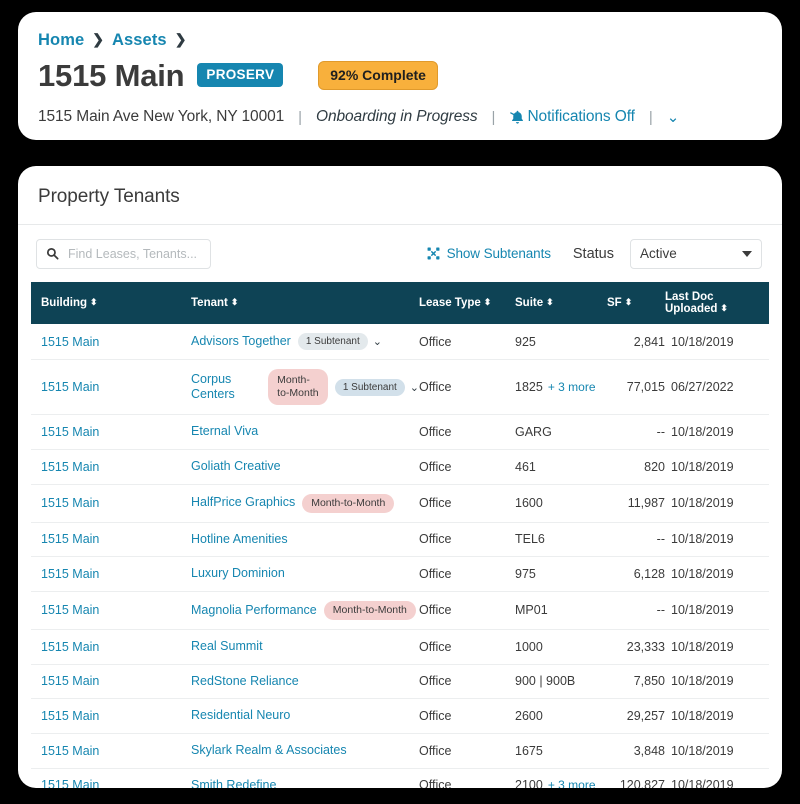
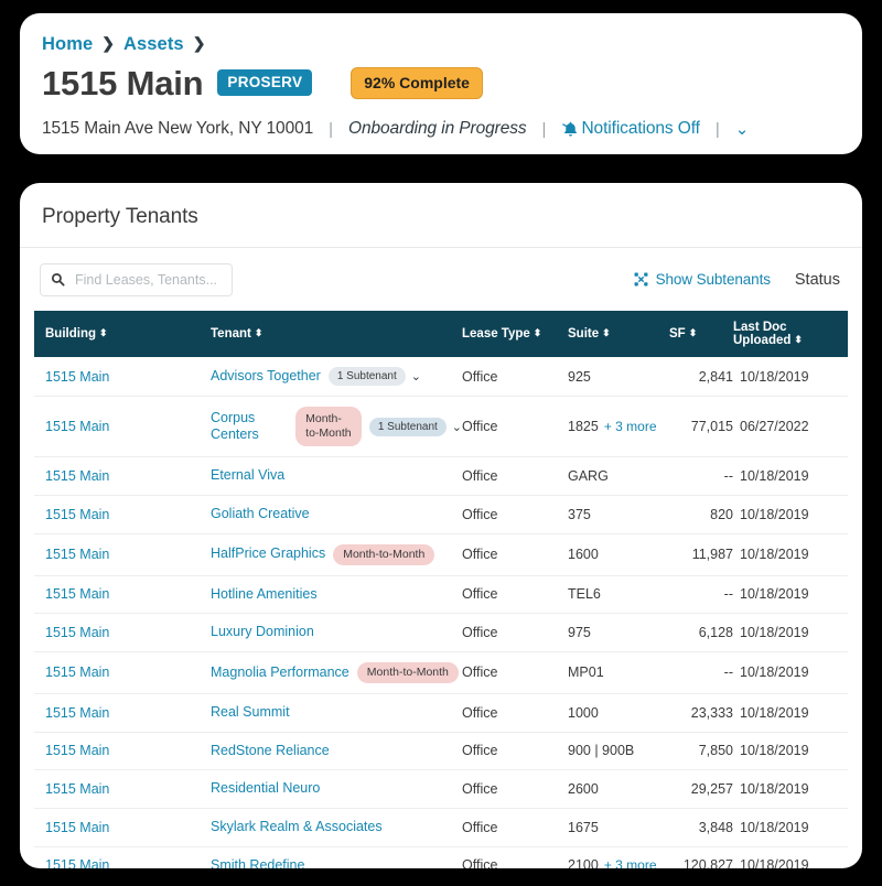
  Home
  ❯
  Assets
  ❯
  1515 Main
  PROSERV
  92% Complete
  1515 Main Ave New York, NY 10001
  |
  Onboarding in Progress
  |
  Notifications Off
  |
  ⌄
  Property Tenants
  Find Leases, Tenants...
  Show Subtenants
  Status
- Active
  Building ⬍	Tenant ⬍	Lease Type ⬍	Suite ⬍	SF ⬍	Last Doc Uploaded ⬍
  1515 Main	Advisors Together 1 Subtenant ⌄	Office	925	2,841	10/18/2019
  1515 Main	Corpus CentersMonth-to-Month1 Subtenant ⌄	Office	1825 + 3 more	77,015	06/27/2022
  1515 Main	Eternal Viva	Office	GARG	--	10/18/2019
- 1515 Main	Goliath Creative	Office	461	820	10/18/2019
+ 1515 Main	Goliath Creative	Office	375	820	10/18/2019
  1515 Main	HalfPrice Graphics Month-to-Month	Office	1600	11,987	10/18/2019
  1515 Main	Hotline Amenities	Office	TEL6	--	10/18/2019
  1515 Main	Luxury Dominion	Office	975	6,128	10/18/2019
  1515 Main	Magnolia Performance Month-to-Month	Office	MP01	--	10/18/2019
  1515 Main	Real Summit	Office	1000	23,333	10/18/2019
  1515 Main	RedStone Reliance	Office	900 | 900B	7,850	10/18/2019
  1515 Main	Residential Neuro	Office	2600	29,257	10/18/2019
  1515 Main	Skylark Realm & Associates	Office	1675	3,848	10/18/2019
  1515 Main	Smith Redefine	Office	2100 + 3 more	120,827	10/18/2019
